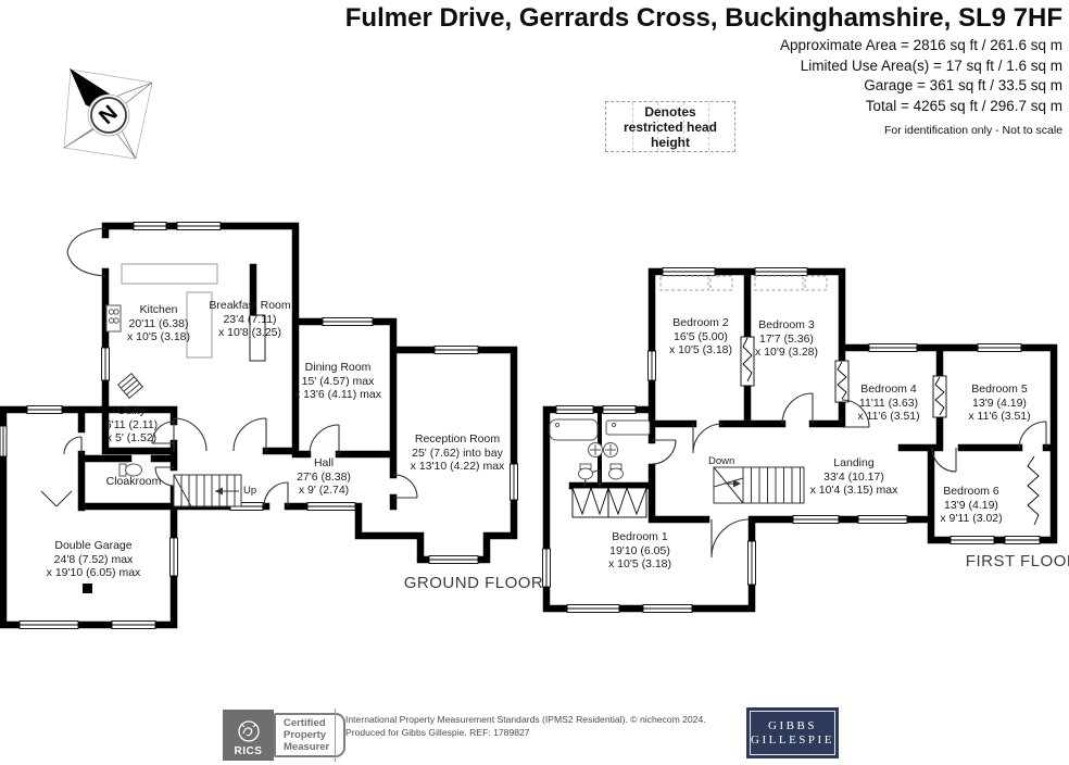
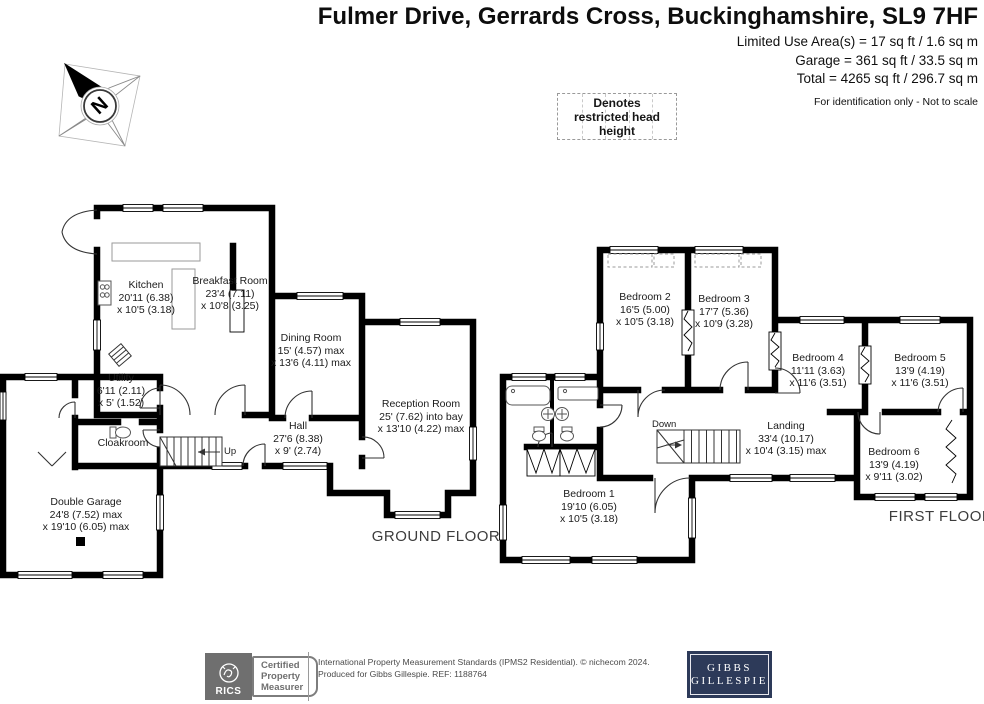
  Fulmer Drive, Gerrards Cross, Buckinghamshire, SL9 7HF
- Approximate Area = 2816 sq ft / 261.6 sq m
  Limited Use Area(s) = 17 sq ft / 1.6 sq m
  Garage = 361 sq ft / 33.5 sq m
  Total = 4265 sq ft / 296.7 sq m
  For identification only - Not to scale
  Denotes restricted head height
  Kitchen
  20'11 (6.38)
  x 10'5 (3.18)
  Breakfast Room
  23'4 (7.11)
  x 10'8 (3.25)
  Dining Room
  15' (4.57) max
  x 13'6 (4.11) max
  Reception Room
  25' (7.62) into bay
  x 13'10 (4.22) max
  Hall
  27'6 (8.38)
  x 9' (2.74)
  Utility
  6'11 (2.11)
  x 5' (1.52)
  Cloakroom
  Double Garage
  24'8 (7.52) max
  x 19'10 (6.05) max
  Up
  GROUND FLOOR
  Bedroom 1
  19'10 (6.05)
  x 10'5 (3.18)
  Bedroom 2
  16'5 (5.00)
  x 10'5 (3.18)
  Bedroom 3
  17'7 (5.36)
  x 10'9 (3.28)
  Bedroom 4
  11'11 (3.63)
  x 11'6 (3.51)
  Bedroom 5
  13'9 (4.19)
  x 11'6 (3.51)
  Bedroom 6
  13'9 (4.19)
  x 9'11 (3.02)
  Landing
  33'4 (10.17)
  x 10'4 (3.15) max
  Down
  FIRST FLOO
  RICS
  Certified
  Property
  Measurer
  International Property Measurement Standards (IPMS2 Residential). © nichecom 2024.
- Produced for Gibbs Gillespie. REF: 1789827
+ Produced for Gibbs Gillespie. REF: 1188764
  GIBBS
  GILLESPIE
